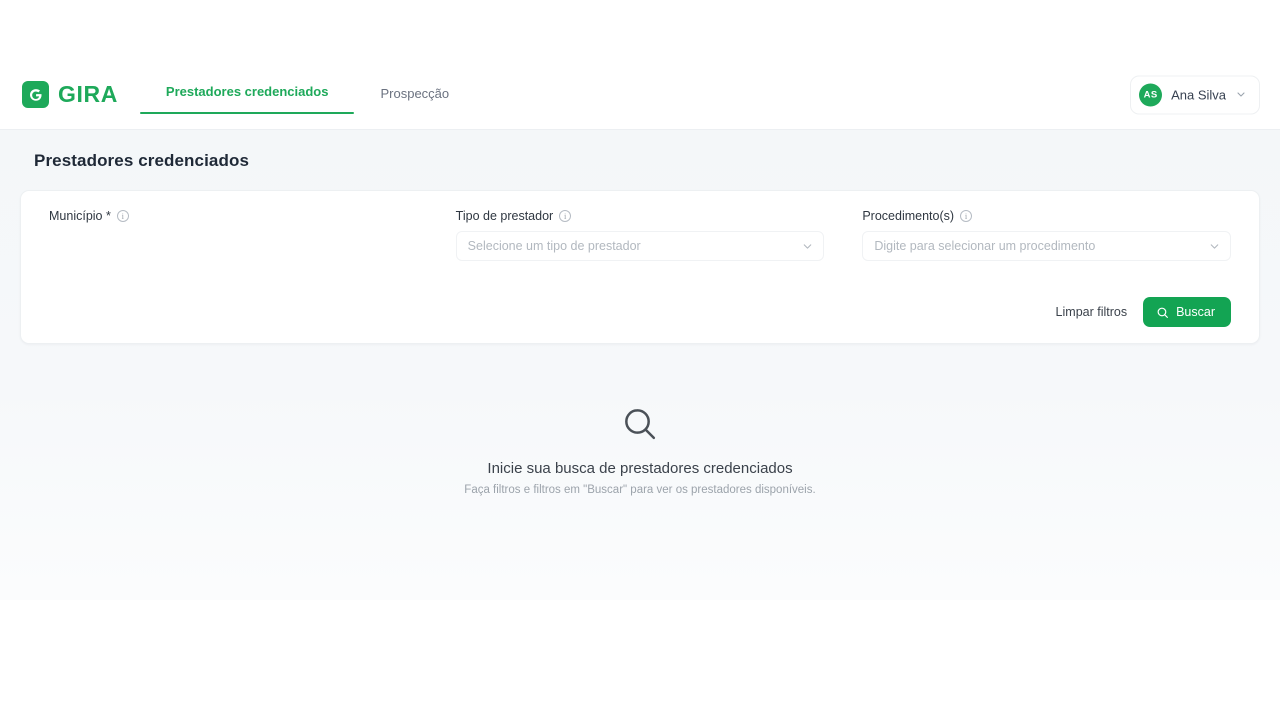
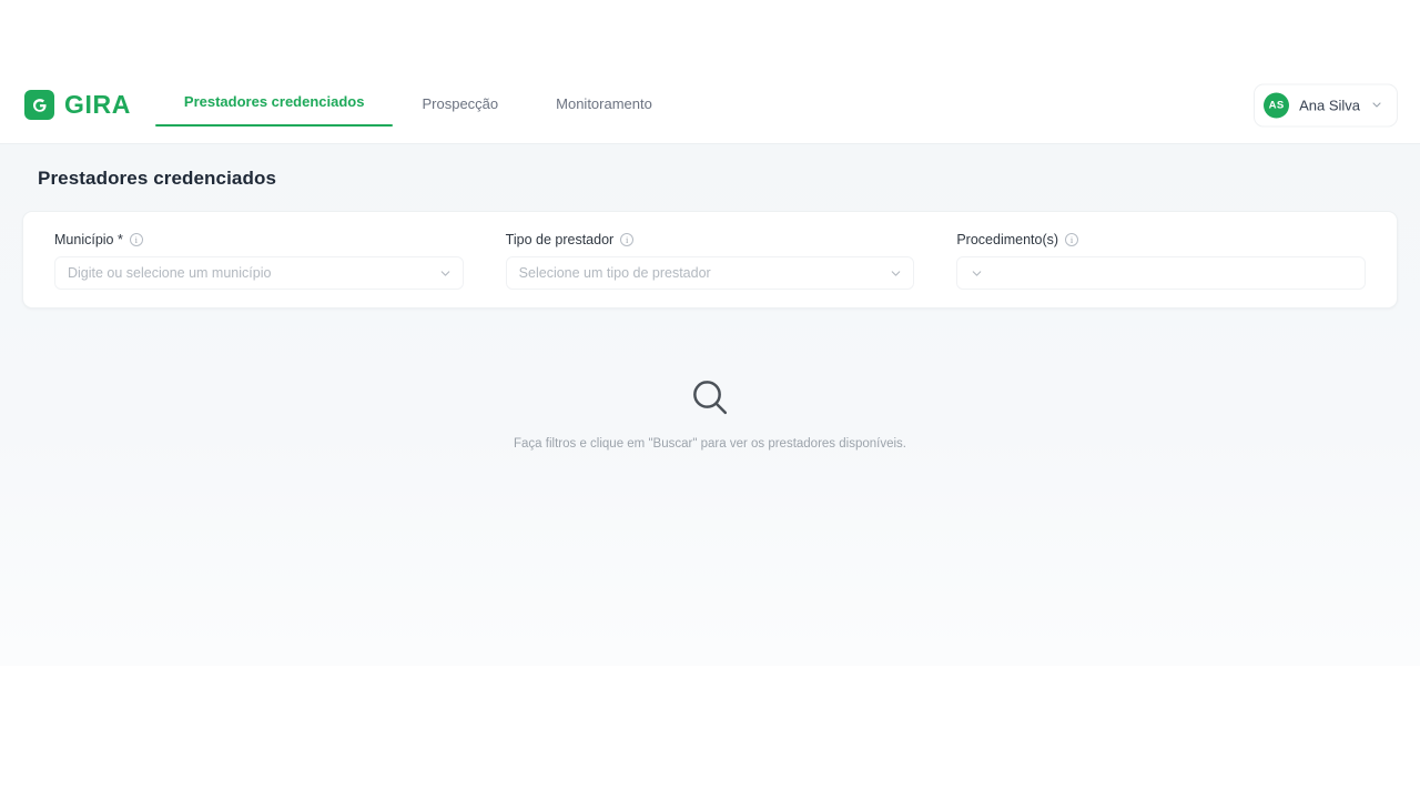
  GIRA
  Prestadores credenciados
  Prospecção
+ Monitoramento
  AS
  Ana Silva
  Prestadores credenciados
  Município *
  i
+ Digite ou selecione um município
  Tipo de prestador
  i
  Selecione um tipo de prestador
  Procedimento(s)
  i
- Digite para selecionar um procedimento
- Limpar filtros
- Buscar
- Inicie sua busca de prestadores credenciados
- Faça filtros e filtros em "Buscar" para ver os prestadores disponíveis.
+ Faça filtros e clique em "Buscar" para ver os prestadores disponíveis.
